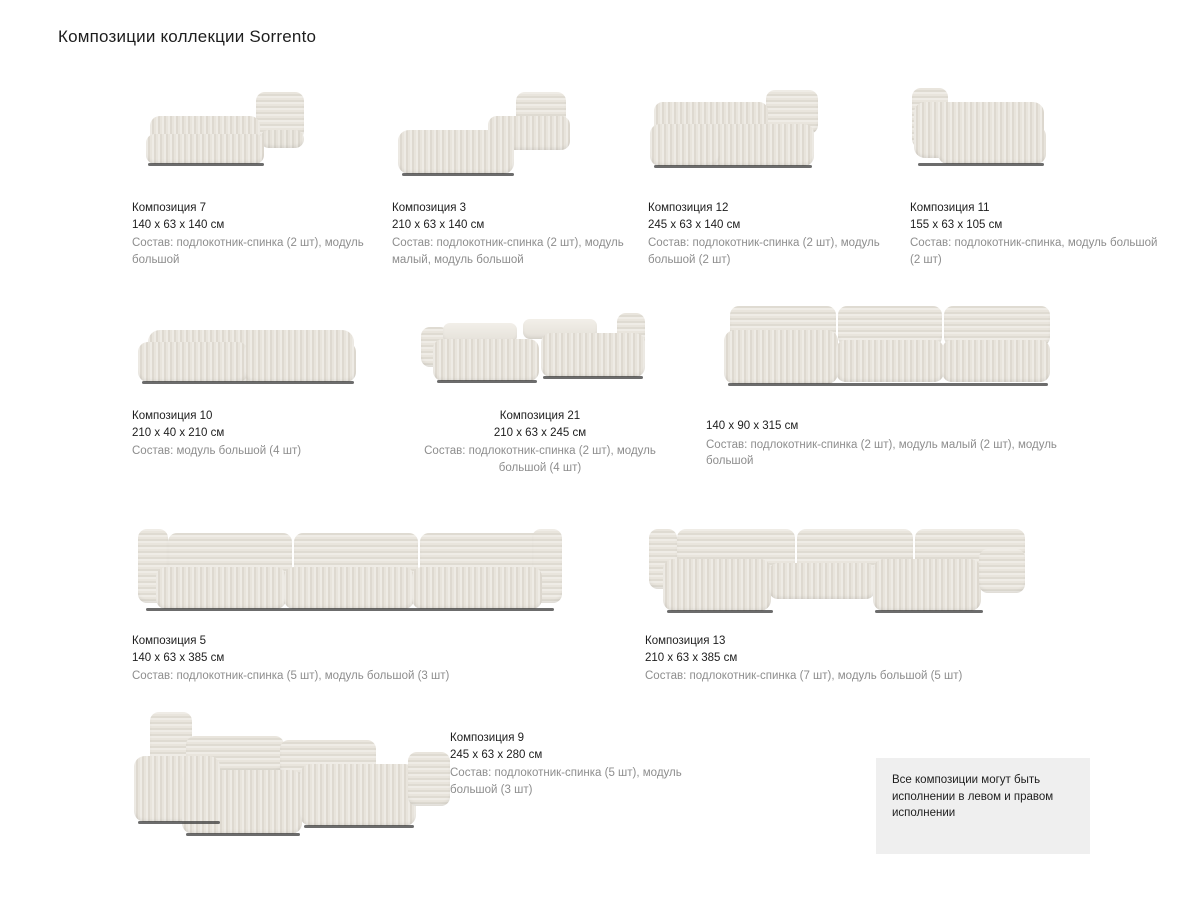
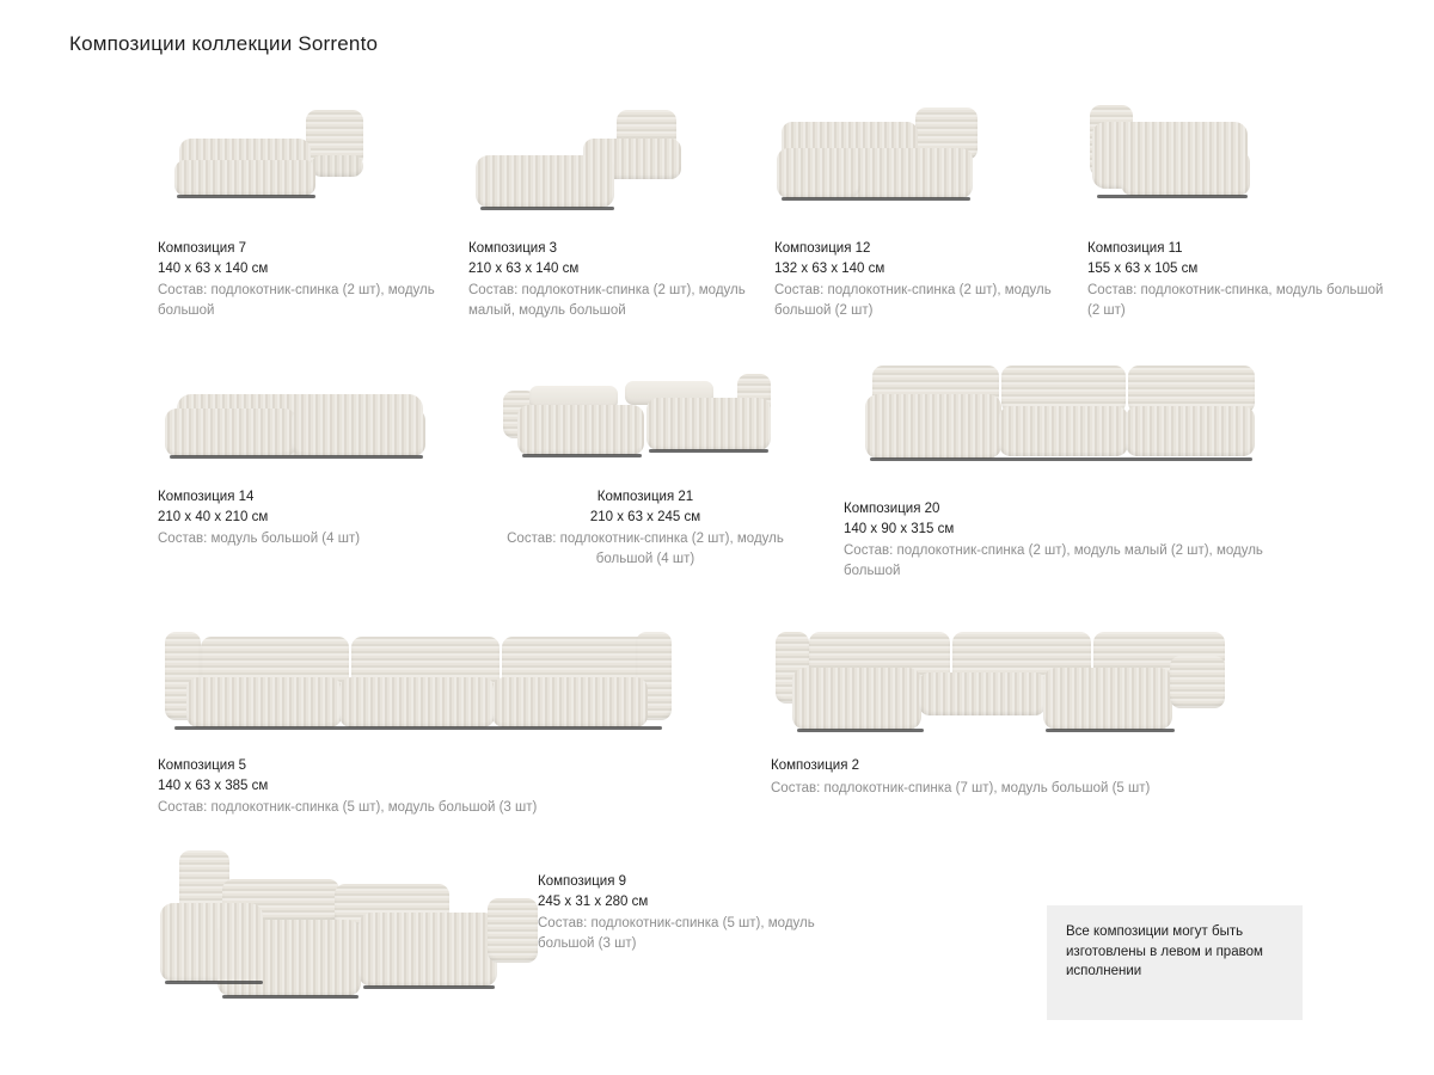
  Композиции коллекции Sorrento
  Композиция 7
  140 x 63 x 140 см
  Состав: подлокотник-спинка (2 шт), модуль большой
  Композиция 3
  210 x 63 x 140 см
  Состав: подлокотник-спинка (2 шт), модуль малый, модуль большой
  Композиция 12
- 245 x 63 x 140 см
+ 132 x 63 x 140 см
  Состав: подлокотник-спинка (2 шт), модуль большой (2 шт)
  Композиция 11
  155 x 63 x 105 см
  Состав: подлокотник-спинка, модуль большой (2 шт)
- Композиция 10
+ Композиция 14
  210 x 40 x 210 см
  Состав: модуль большой (4 шт)
  Композиция 21
  210 x 63 x 245 см
  Состав: подлокотник-спинка (2 шт), модуль большой (4 шт)
+ Композиция 20
  140 x 90 x 315 см
  Состав: подлокотник-спинка (2 шт), модуль малый (2 шт), модуль большой
  Композиция 5
  140 x 63 x 385 см
  Состав: подлокотник-спинка (5 шт), модуль большой (3 шт)
- Композиция 13
+ Композиция 2
- 210 x 63 x 385 см
  Состав: подлокотник-спинка (7 шт), модуль большой (5 шт)
  Композиция 9
- 245 x 63 x 280 см
+ 245 x 31 x 280 см
  Состав: подлокотник-спинка (5 шт), модуль большой (3 шт)
- Все композиции могут быть исполнении в левом и правом исполнении
+ Все композиции могут быть изготовлены в левом и правом исполнении
